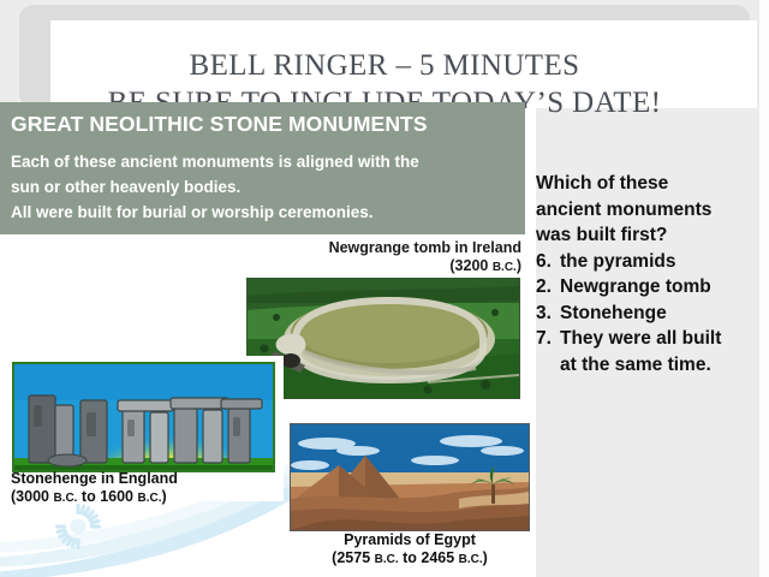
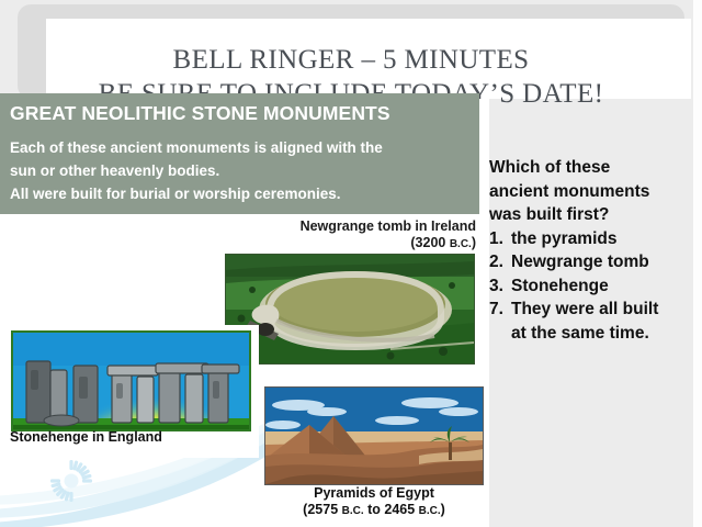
  BELL RINGER – 5 MINUTES
  Newgrange tomb in Ireland
  (3200 B.C.)
  Stonehenge in England
- (3000 B.C. to 1600 B.C.)
  Pyramids of Egypt
  (2575 B.C. to 2465 B.C.)
  GREAT NEOLITHIC STONE MONUMENTS
  Each of these ancient monuments is aligned with the
  sun or other heavenly bodies.
  All were built for burial or worship ceremonies.
  Which of these
  ancient monuments
  was built first?
- 6.
+ 1.
  the pyramids
  2.
  Newgrange tomb
  3.
  Stonehenge
  7.
  They were all built
  at the same time.
